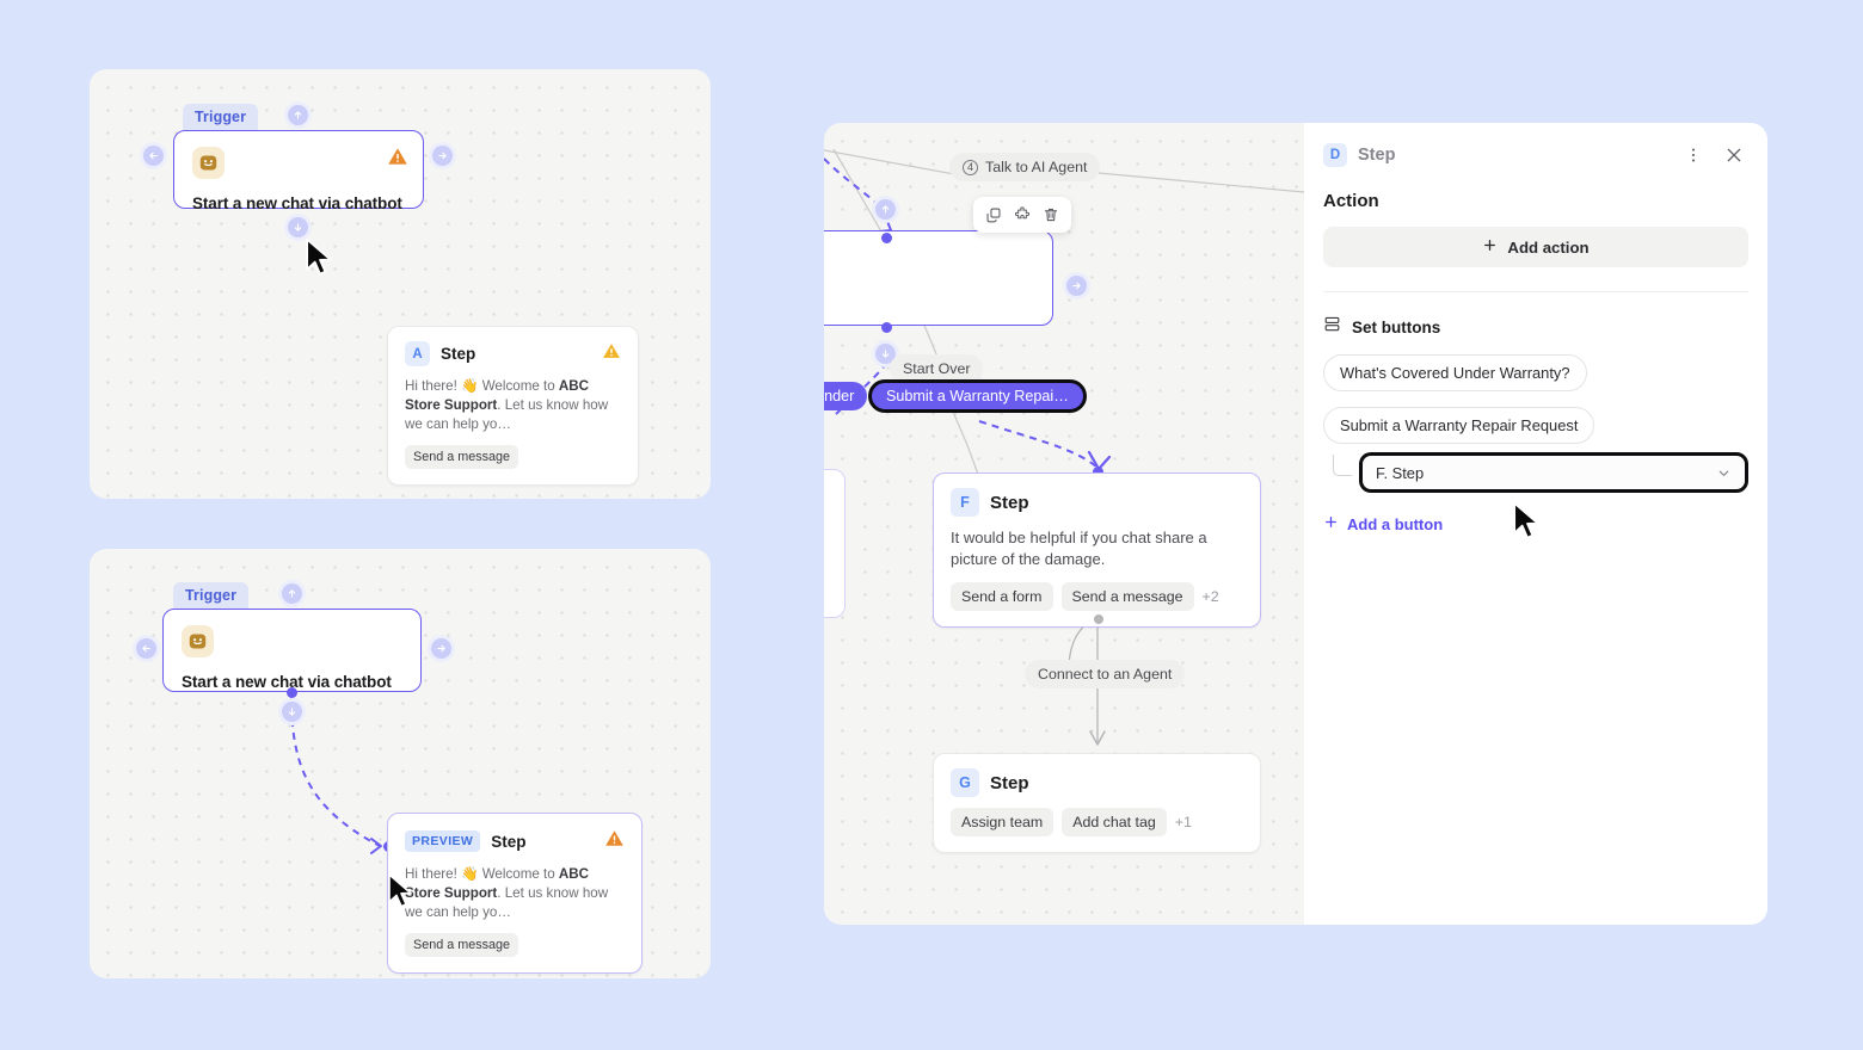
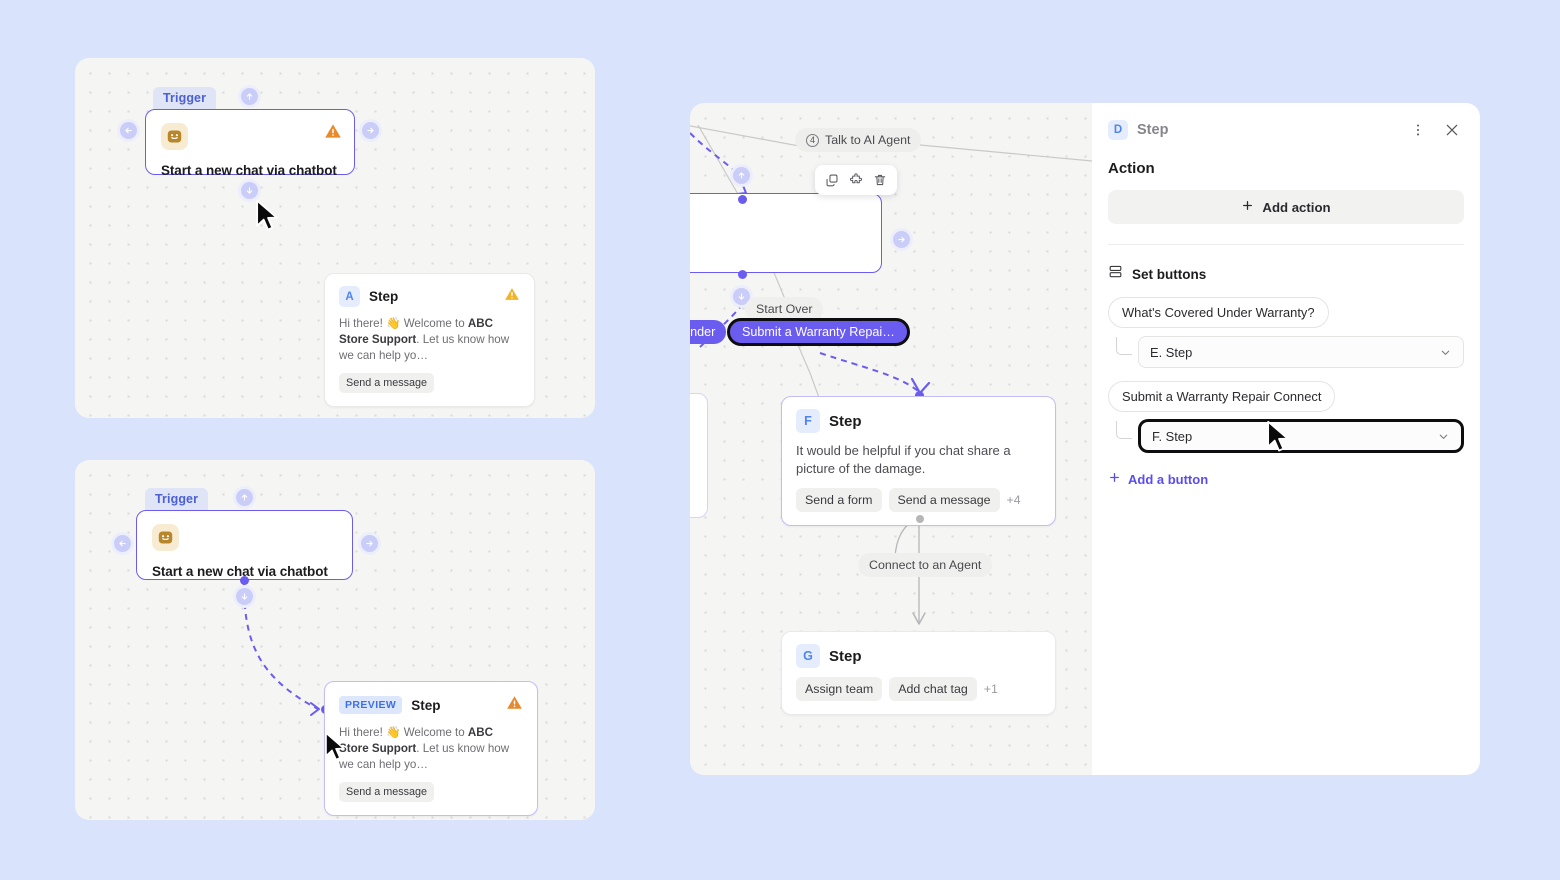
  Trigger
  Start a new chat via chatbot
  A
  Step
  Hi there! 👋 Welcome to ABC Store Support. Let us know how we can help yo…
  Send a message
  Trigger
  Start a new chat via chatbot
  PREVIEW
  Step
  Hi there! 👋 Welcome to ABC tore Support. Let us know how we can help yo…
  Send a message
  4
  Talk to AI Agent
  Start Over
  nder
  Submit a Warranty Repai…
  F
  Step
  It would be helpful if you chat share a picture of the damage.
  Send a form
  Send a message
- +2
+ +4
  Connect to an Agent
  G
  Step
  Assign team
  Add chat tag
  +1
  D
  Step
  Action
  Add action
  Set buttons
  What's Covered Under Warranty?
+ E. Step
- Submit a Warranty Repair Request
+ Submit a Warranty Repair Connect
  F. Step
  Add a button
